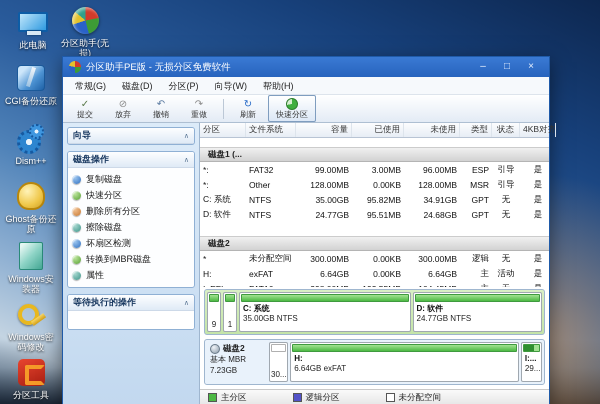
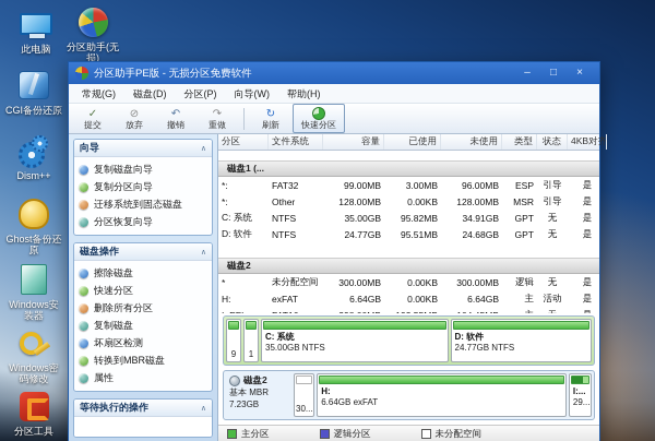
  此电脑
  分区助手(无损)
  CGI备份还原
  Dism++
  Ghost备份还原
  Windows安装器
  Windows密码修改
  分区工具
  分区助手PE版 - 无损分区免费软件
  –
  □
  ×
  常规(G)
  磁盘(D)
  分区(P)
  向导(W)
  帮助(H)
  ✓
  提交
  ⊘
  放弃
  ↶
  撤销
  ↷
  重做
  ↻
  刷新
  快速分区
  向导
+ 复制磁盘向导
+ 复制分区向导
+ 迁移系统到固态磁盘
+ 分区恢复向导
  磁盘操作
- 复制磁盘
+ 擦除磁盘
  快速分区
  删除所有分区
- 擦除磁盘
+ 复制磁盘
  坏扇区检测
  转换到MBR磁盘
  属性
  等待执行的操作
  分区
  文件系统
  容量
  已使用
  未使用
  类型
  状态
  4KB对齐
  磁盘1 (...
  *:
  FAT32
  99.00MB
  3.00MB
  96.00MB
  ESP
  引导
  是
  *:
  Other
  128.00MB
  0.00KB
  128.00MB
  MSR
  引导
  是
  C: 系统
  NTFS
  35.00GB
  95.82MB
  34.91GB
  GPT
  无
  是
  D: 软件
  NTFS
  24.77GB
  95.51MB
  24.68GB
  GPT
  无
  是
  磁盘2
  *
  未分配空间
  300.00MB
  0.00KB
  300.00MB
  逻辑
  无
  是
  H:
  exFAT
  6.64GB
  0.00KB
  6.64GB
  主
  活动
  是
  9
  1
  C: 系统
  35.00GB NTFS
  D: 软件
  24.77GB NTFS
  磁盘2
  基本 MBR
  7.23GB
  30...
  H:
  6.64GB exFAT
  I:...
  29...
  主分区
  逻辑分区
  未分配空间
